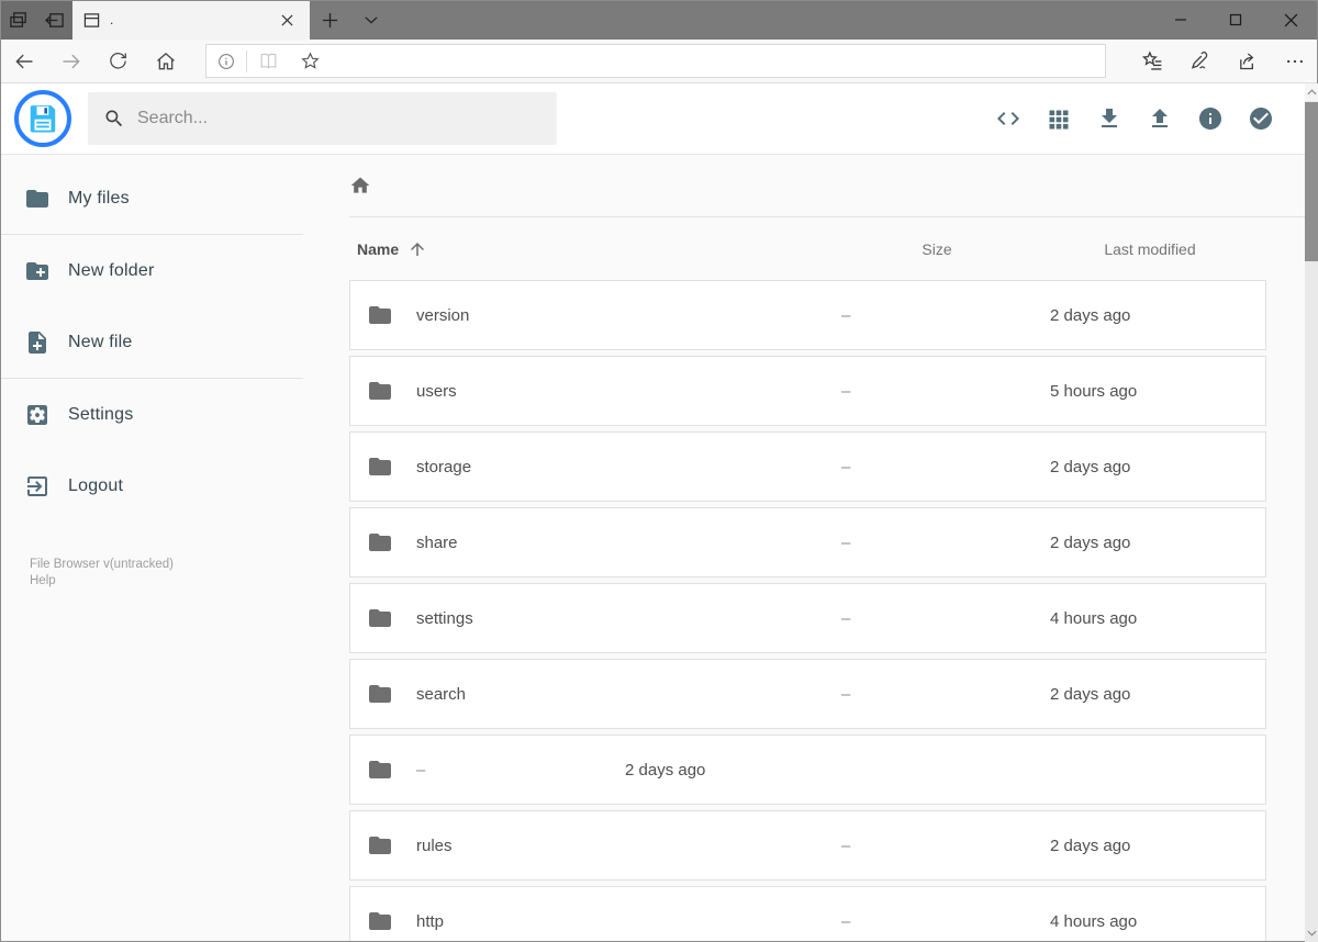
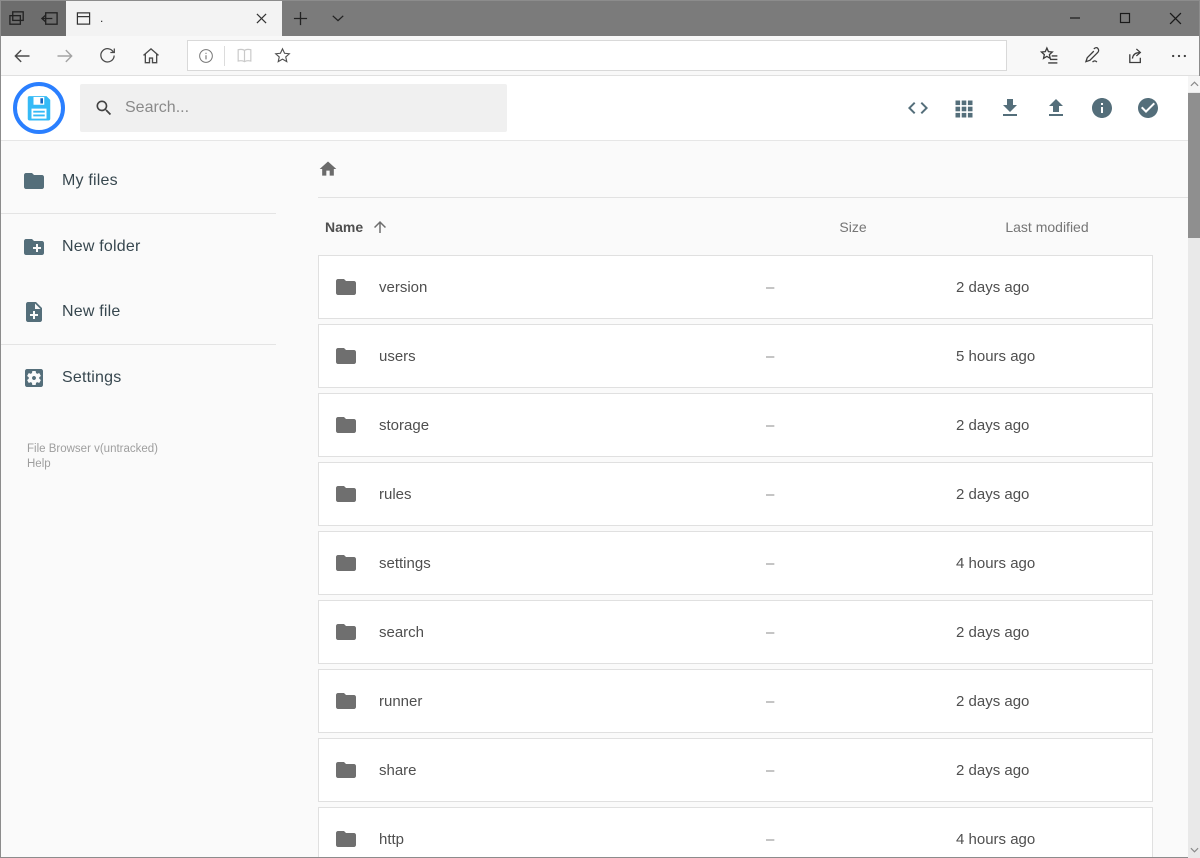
  .
  Search...
  My files
  New folder
  New file
  Settings
- Logout
  File Browser v(untracked)
  Help
  Name
  Size
  Last modified
  version
  –
  2 days ago
  users
  –
  5 hours ago
  storage
  –
  2 days ago
- share
+ rules
  –
  2 days ago
  settings
  –
  4 hours ago
  search
  –
  2 days ago
+ runner
  –
  2 days ago
- rules
+ share
  –
  2 days ago
  http
  –
  4 hours ago
